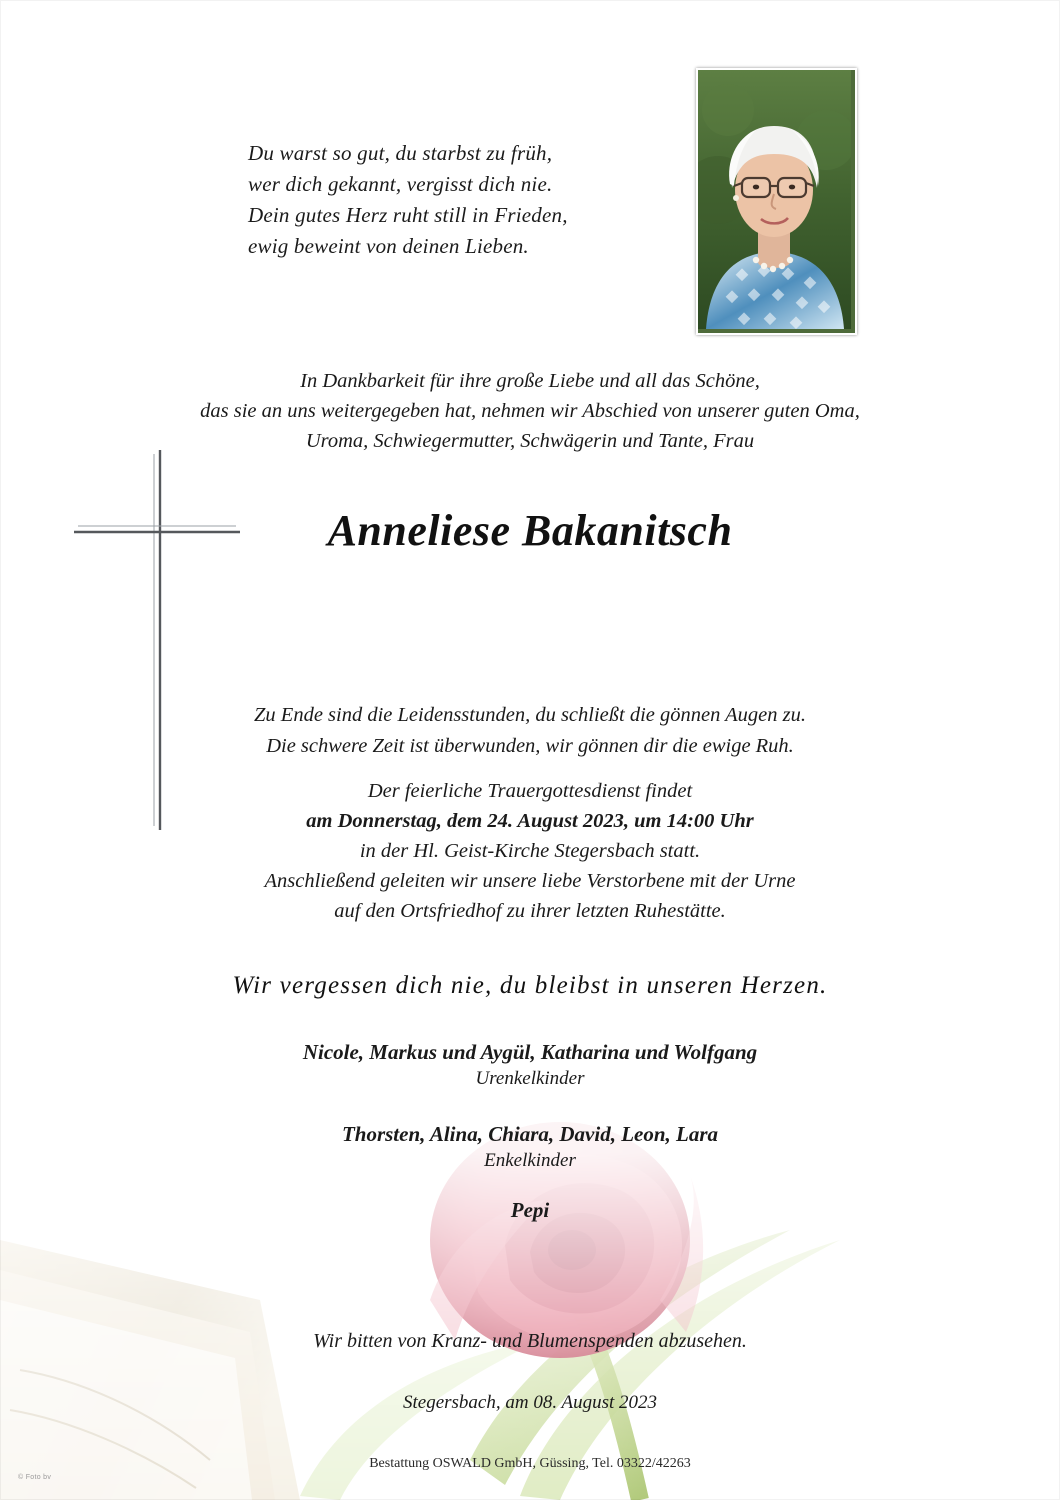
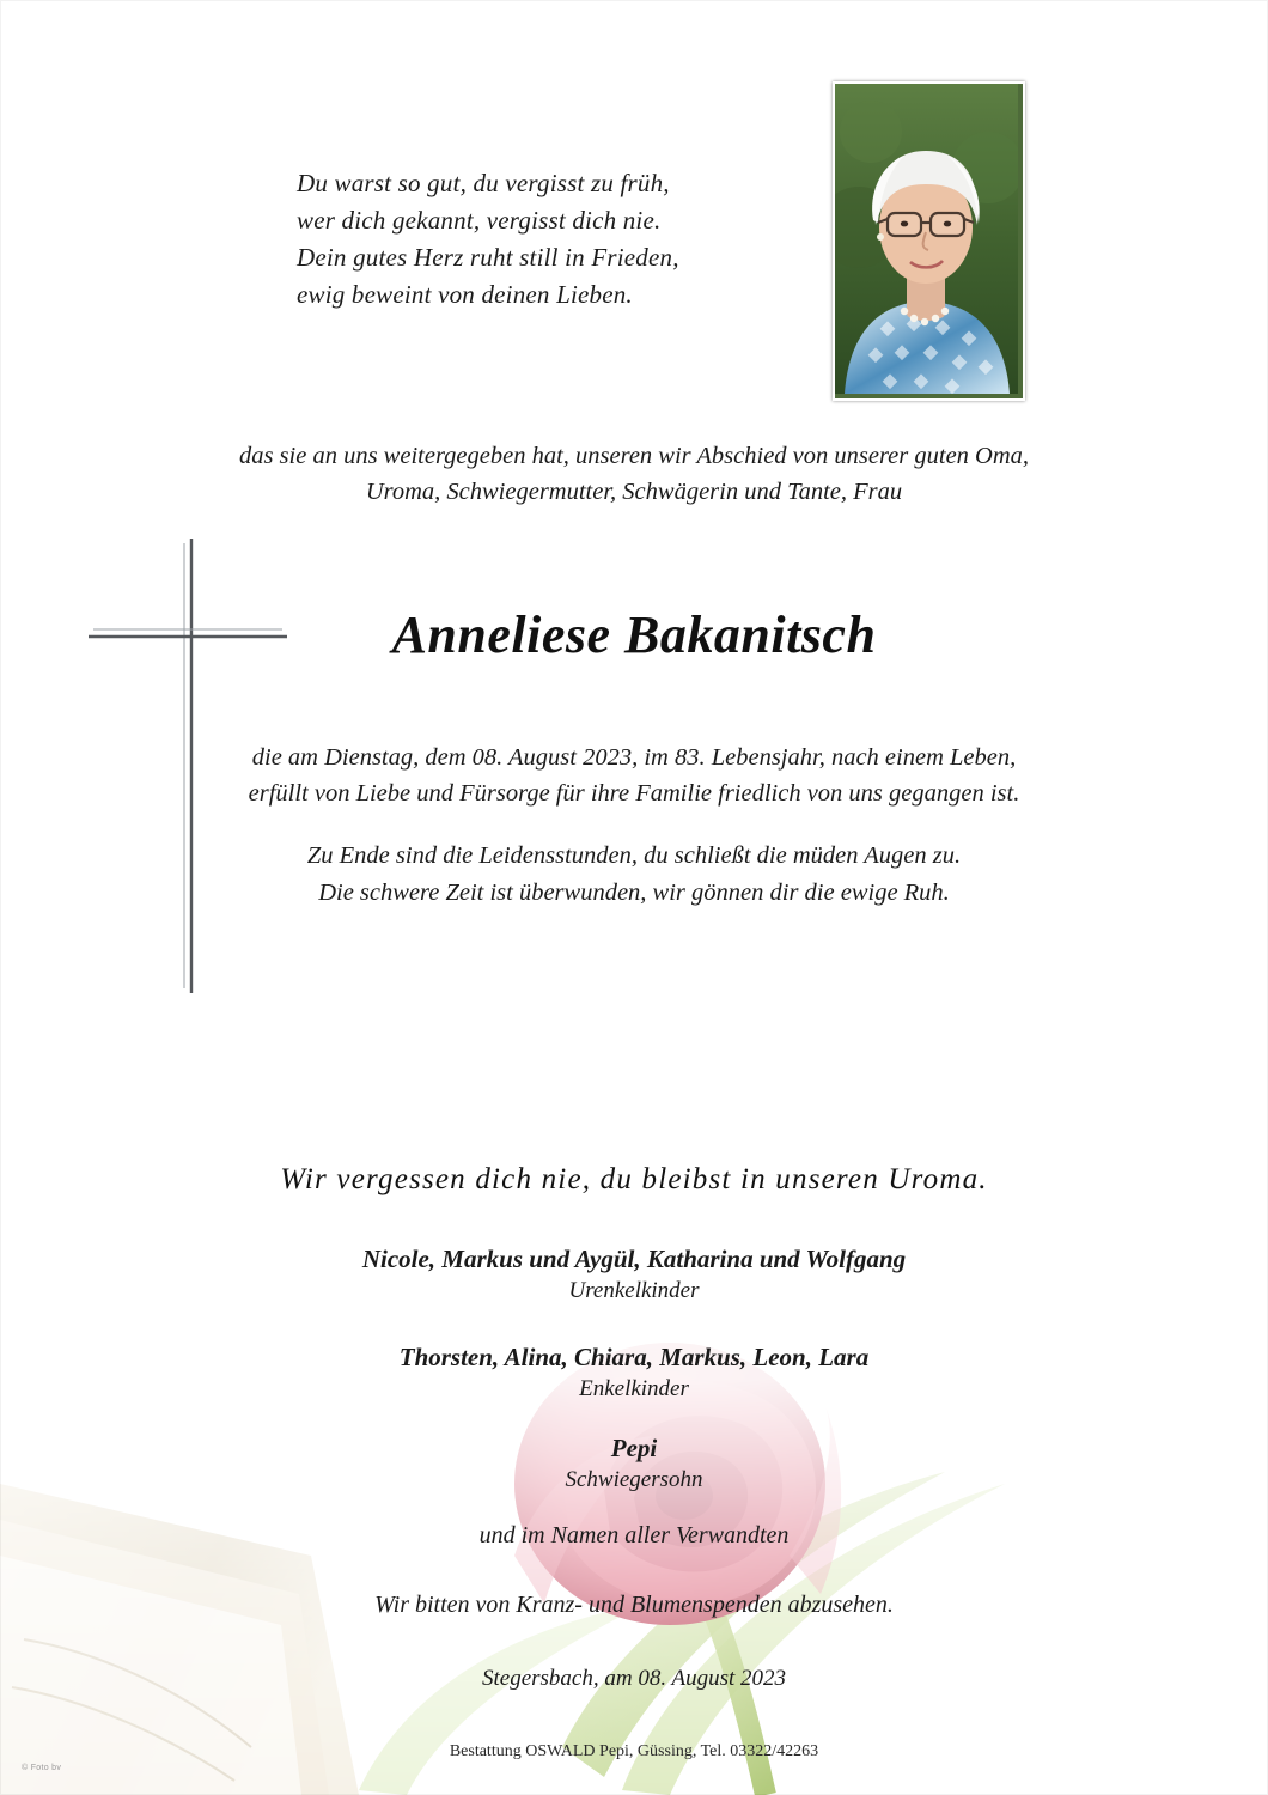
- Du warst so gut, du starbst zu früh,
+ Du warst so gut, du vergisst zu früh,
  wer dich gekannt, vergisst dich nie.
  Dein gutes Herz ruht still in Frieden,
  ewig beweint von deinen Lieben.
- In Dankbarkeit für ihre große Liebe und all das Schöne,
- das sie an uns weitergegeben hat, nehmen wir Abschied von unserer guten Oma,
+ das sie an uns weitergegeben hat, unseren wir Abschied von unserer guten Oma,
  Uroma, Schwiegermutter, Schwägerin und Tante, Frau
  Anneliese Bakanitsch
+ die am Dienstag, dem 08. August 2023, im 83. Lebensjahr, nach einem Leben,
+ erfüllt von Liebe und Fürsorge für ihre Familie friedlich von uns gegangen ist.
- Zu Ende sind die Leidensstunden, du schließt die gönnen Augen zu.
+ Zu Ende sind die Leidensstunden, du schließt die müden Augen zu.
  Die schwere Zeit ist überwunden, wir gönnen dir die ewige Ruh.
- Der feierliche Trauergottesdienst findet
- am Donnerstag, dem 24. August 2023, um 14:00 Uhr
- in der Hl. Geist-Kirche Stegersbach statt.
- Anschließend geleiten wir unsere liebe Verstorbene mit der Urne
- auf den Ortsfriedhof zu ihrer letzten Ruhestätte.
- Wir vergessen dich nie, du bleibst in unseren Herzen.
+ Wir vergessen dich nie, du bleibst in unseren Uroma.
  Nicole, Markus und Aygül, Katharina und Wolfgang
  Urenkelkinder
- Thorsten, Alina, Chiara, David, Leon, Lara
+ Thorsten, Alina, Chiara, Markus, Leon, Lara
  Enkelkinder
  Pepi
+ Schwiegersohn
+ und im Namen aller Verwandten
  Wir bitten von Kranz- und Blumenspenden abzusehen.
  Stegersbach, am 08. August 2023
- Bestattung OSWALD GmbH, Güssing, Tel. 03322/42263
+ Bestattung OSWALD Pepi, Güssing, Tel. 03322/42263
